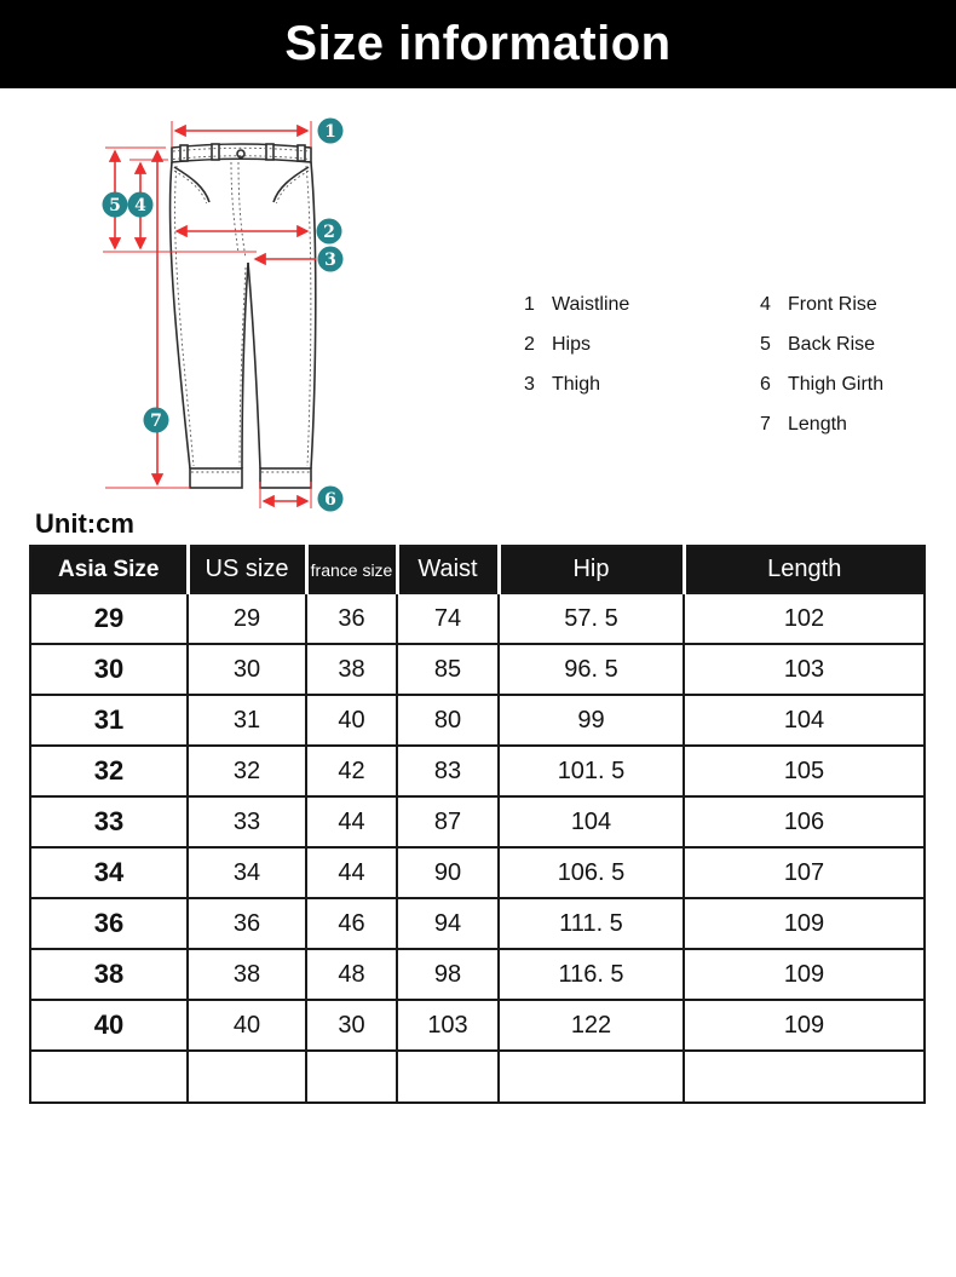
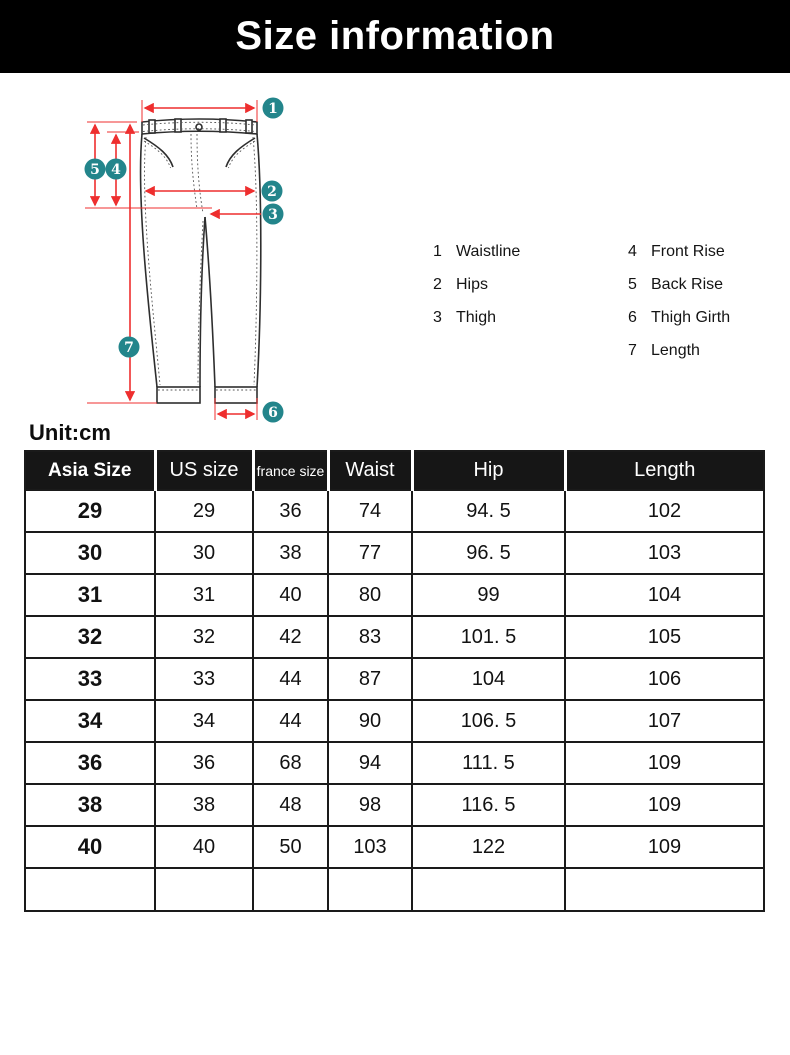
  Size information
  1
  5
  4
  2
  3
  7
  6
  1
  Waistline
  2
  Hips
  3
  Thigh
  4
  Front Rise
  5
  Back Rise
  6
  Thigh Girth
  7
  Length
  Unit:cm
  Asia Size	US size	france size	Waist	Hip	Length
- 29	29	36	74	57. 5	102
+ 29	29	36	74	94. 5	102
- 30	30	38	85	96. 5	103
+ 30	30	38	77	96. 5	103
  31	31	40	80	99	104
  32	32	42	83	101. 5	105
  33	33	44	87	104	106
  34	34	44	90	106. 5	107
- 36	36	46	94	111. 5	109
+ 36	36	68	94	111. 5	109
  38	38	48	98	116. 5	109
- 40	40	30	103	122	109
+ 40	40	50	103	122	109
